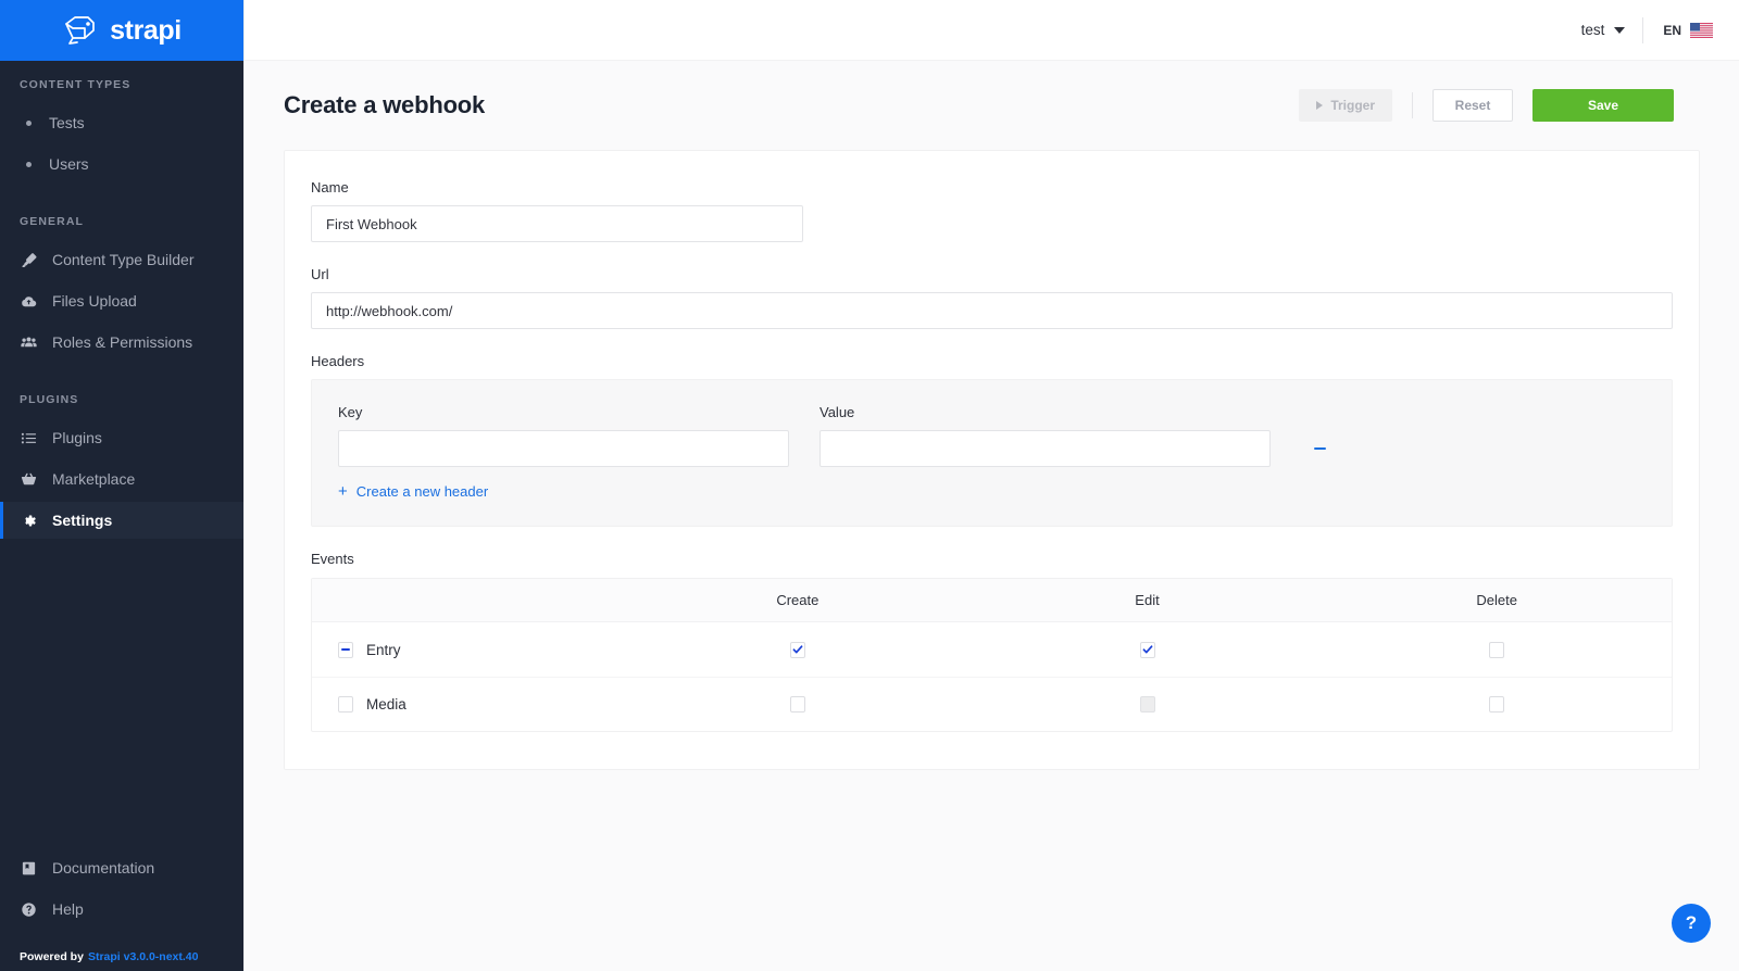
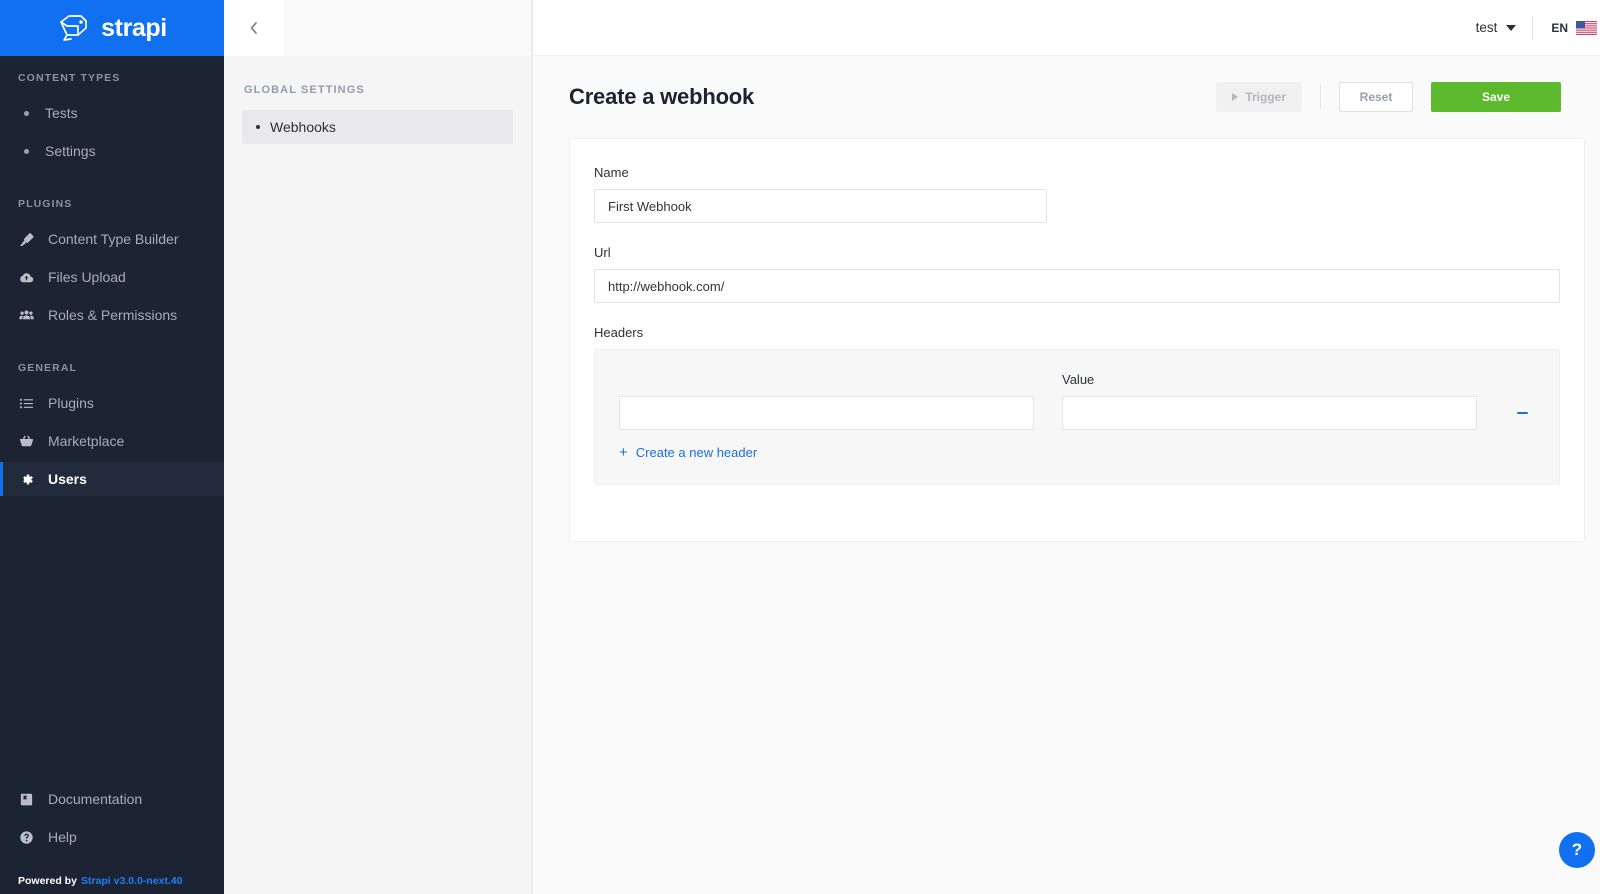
  strapi
  CONTENT TYPES
  Tests
- Users
+ Settings
- GENERAL
+ PLUGINS
  Content Type Builder
  Files Upload
  Roles & Permissions
- PLUGINS
+ GENERAL
  Plugins
  Marketplace
- Settings
+ Users
  Documentation
  Help
  Powered by
  Strapi v3.0.0-next.40
+ GLOBAL SETTINGS
+ Webhooks
  test
  EN
  Create a webhook
  Trigger
  Reset
  Save
  Name
  First Webhook
  Url
  http://webhook.com/
  Headers
- Key
  Value
  +
  Create a new header
- Events
- Create
- Edit
- Delete
- Entry
- Media
  ?
